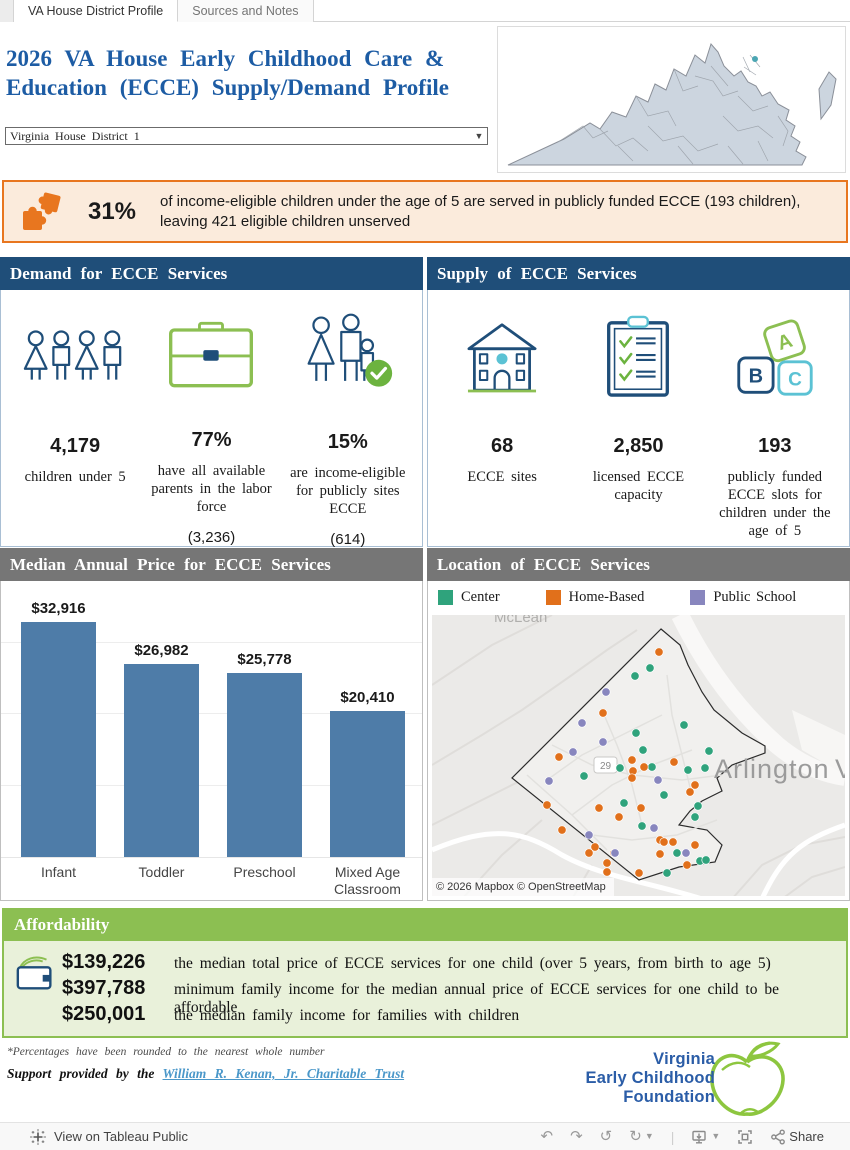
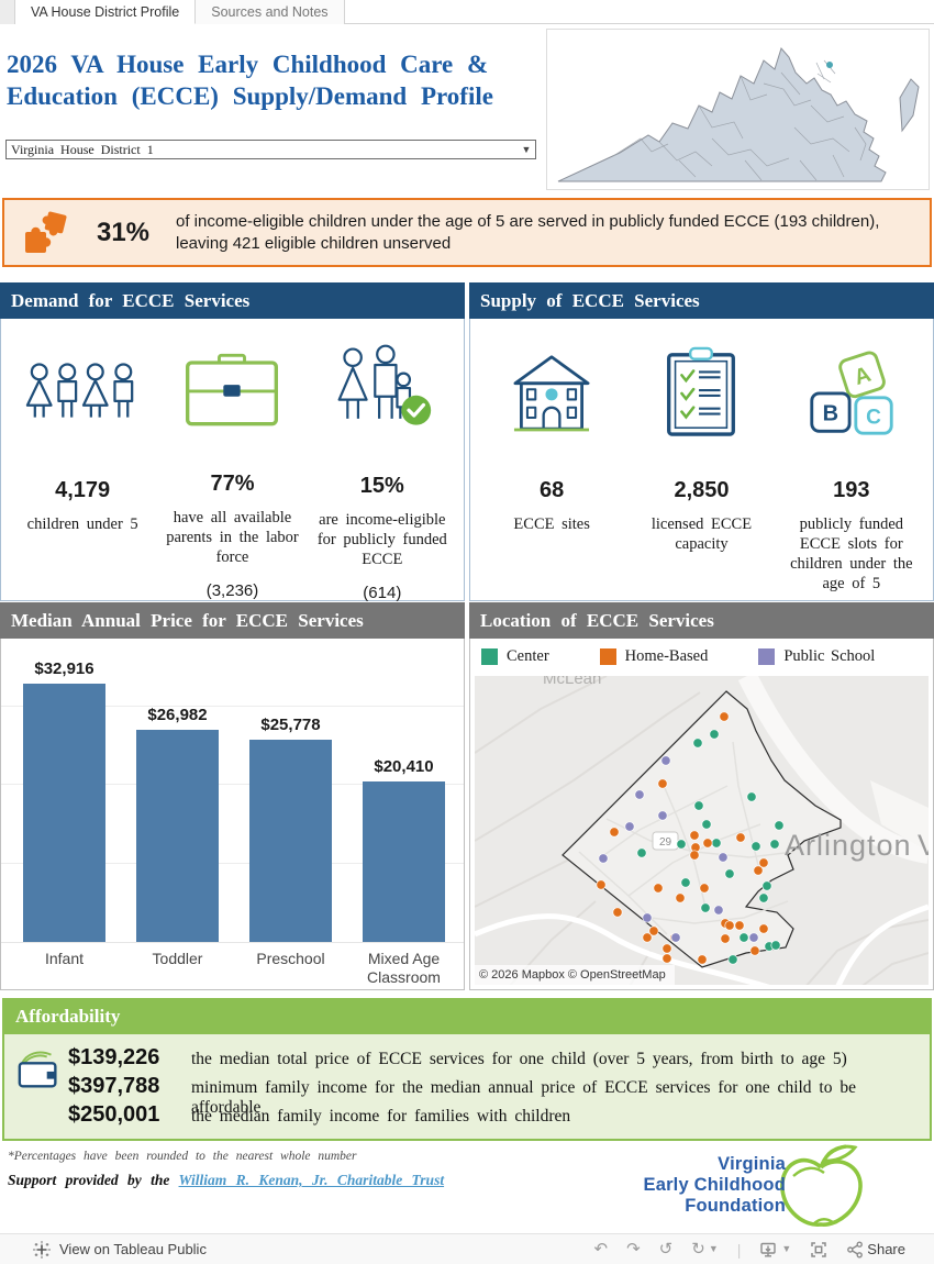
  VA House District Profile
  Sources and Notes
  2026 VA House Early Childhood Care &
  Education (ECCE) Supply/Demand Profile
  Virginia House District 1
  ▼
  31%
  of income-eligible children under the age of 5 are served in publicly funded ECCE (193 children), leaving 421 eligible children unserved
  Demand for ECCE Services
  4,179
  children under 5
  77%
  have all available parents in the labor force
  (3,236)
  15%
- are income-eligible for publicly sites ECCE
+ are income-eligible for publicly funded ECCE
  (614)
  Supply of ECCE Services
  68
  ECCE sites
  2,850
  licensed ECCE capacity
  B
  C
  193
  publicly funded ECCE slots for children under the age of 5
  Median Annual Price for ECCE Services
  $32,916
  $26,982
  $25,778
  $20,410
  Infant
  Toddler
  Preschool
  Mixed Age Classroom
  Location of ECCE Services
  Center
  Home-Based
  Public School
  McLean
  Arlington
  V
  29
  © 2026 Mapbox © OpenStreetMap
  Affordability
  $139,226
  the median total price of ECCE services for one child (over 5 years, from birth to age 5)
  $397,788
  minimum family income for the median annual price of ECCE services for one child to be affordable
  $250,001
  the median family income for families with children
  *Percentages have been rounded to the nearest whole number
  Support provided by the William R. Kenan, Jr. Charitable Trust
  Virginia
  Early Childhood
  Foundation
  View on Tableau Public
  ↶
  ↷
  ↺
  ↻
  ▼
  |
  ▼
  Share
